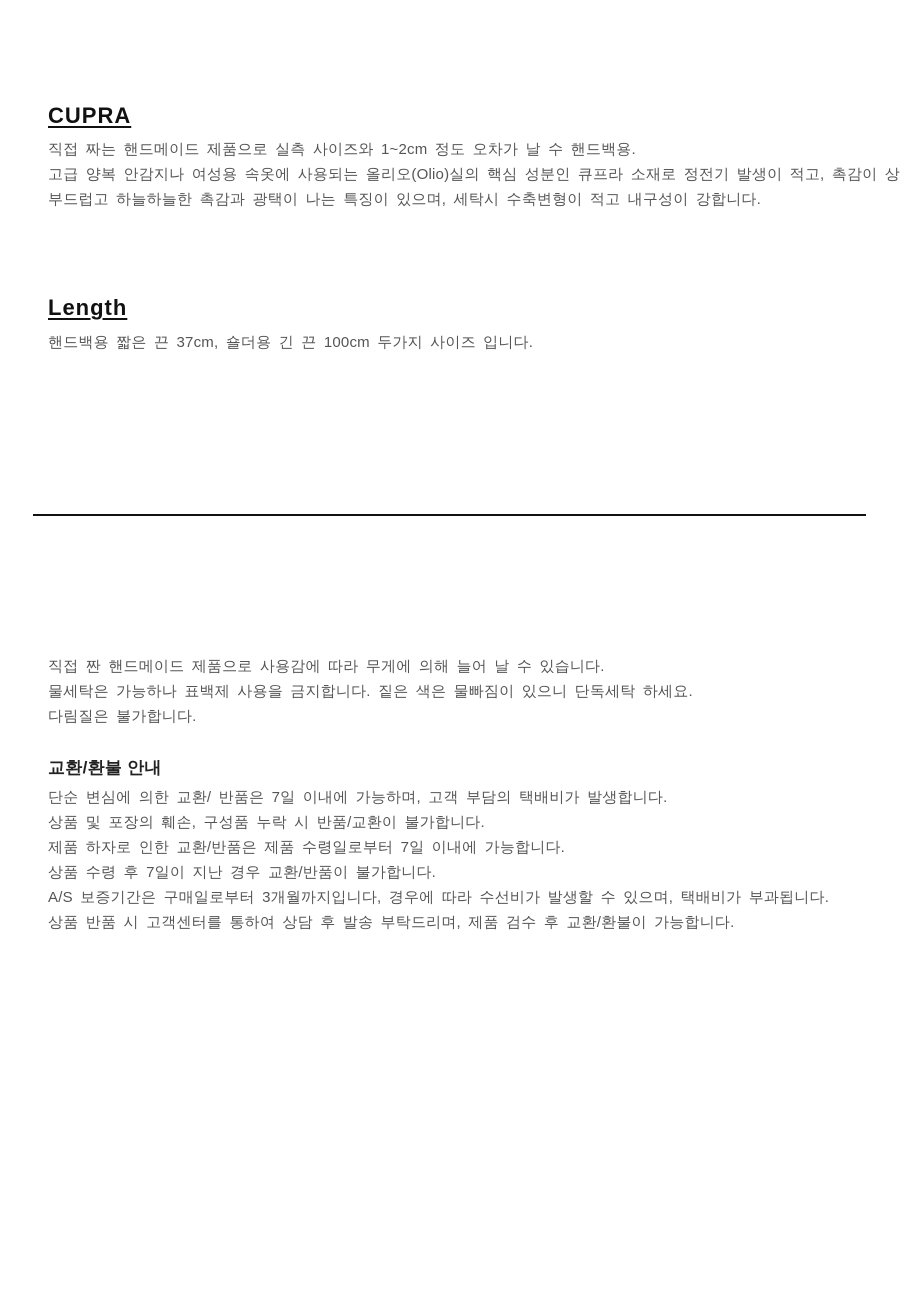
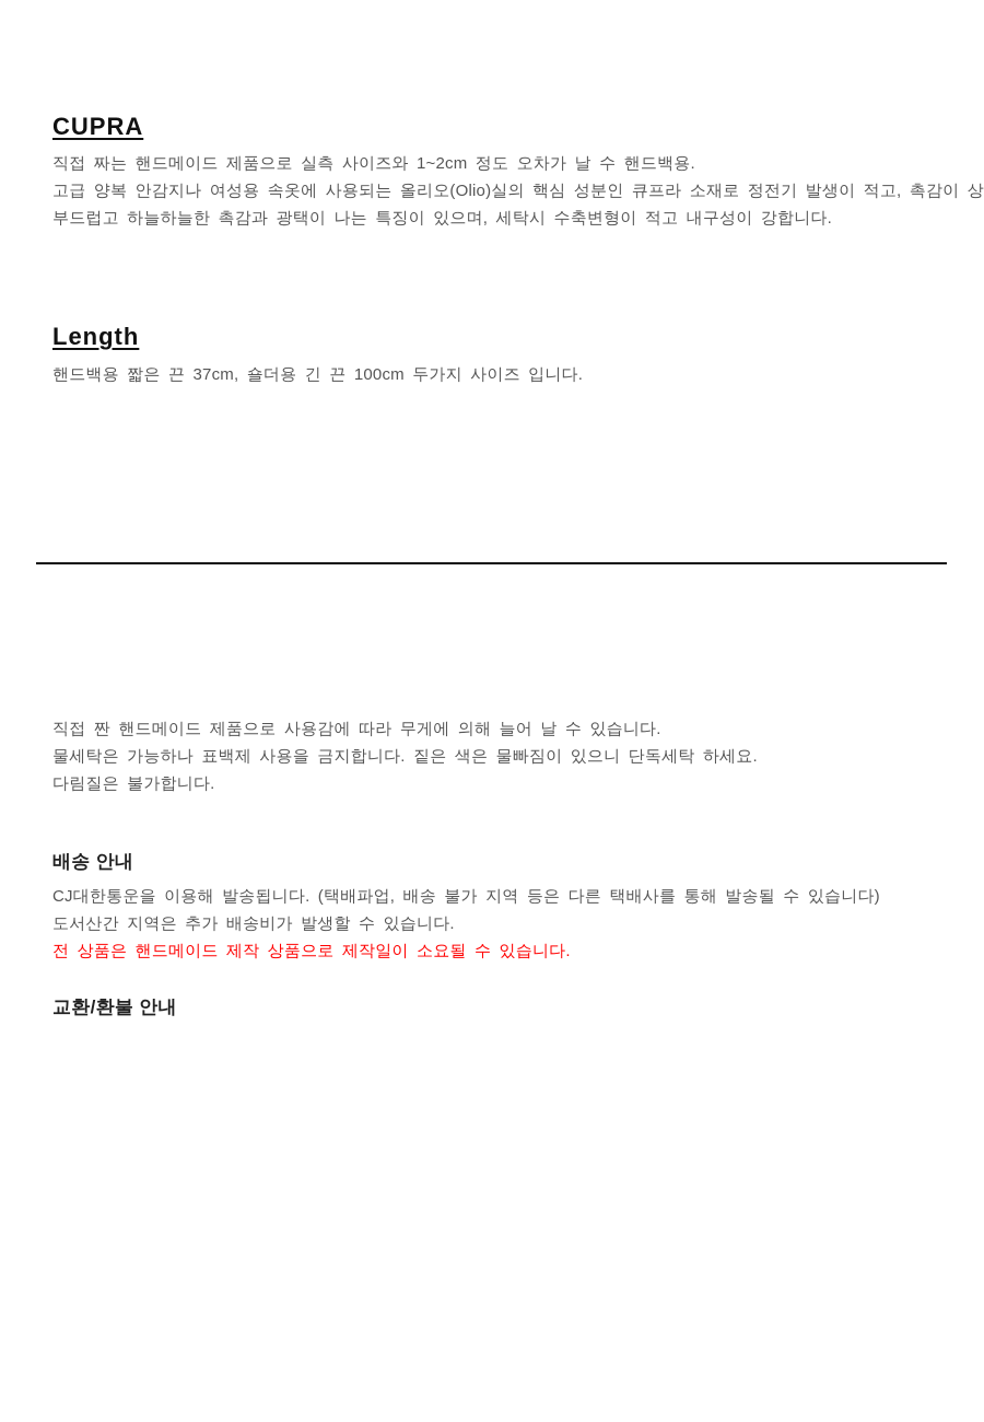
  CUPRA
  직접 짜는 핸드메이드 제품으로 실측 사이즈와 1~2cm 정도 오차가 날 수 핸드백용.
  고급 양복 안감지나 여성용 속옷에 사용되는 올리오(Olio)실의 핵심 성분인 큐프라 소재로 정전기 발생이 적고, 촉감이 상
  부드럽고 하늘하늘한 촉감과 광택이 나는 특징이 있으며, 세탁시 수축변형이 적고 내구성이 강합니다.
  Length
  핸드백용 짧은 끈 37cm, 숄더용 긴 끈 100cm 두가지 사이즈 입니다.
  직접 짠 핸드메이드 제품으로 사용감에 따라 무게에 의해 늘어 날 수 있습니다.
  물세탁은 가능하나 표백제 사용을 금지합니다. 짙은 색은 물빠짐이 있으니 단독세탁 하세요.
  다림질은 불가합니다.
+ 배송 안내
+ CJ대한통운을 이용해 발송됩니다. (택배파업, 배송 불가 지역 등은 다른 택배사를 통해 발송될 수 있습니다)
+ 도서산간 지역은 추가 배송비가 발생할 수 있습니다.
+ 전 상품은 핸드메이드 제작 상품으로 제작일이 소요될 수 있습니다.
  교환/환불 안내
- 단순 변심에 의한 교환/ 반품은 7일 이내에 가능하며, 고객 부담의 택배비가 발생합니다.
- 상품 및 포장의 훼손, 구성품 누락 시 반품/교환이 불가합니다.
- 제품 하자로 인한 교환/반품은 제품 수령일로부터 7일 이내에 가능합니다.
- 상품 수령 후 7일이 지난 경우 교환/반품이 불가합니다.
- A/S 보증기간은 구매일로부터 3개월까지입니다, 경우에 따라 수선비가 발생할 수 있으며, 택배비가 부과됩니다.
- 상품 반품 시 고객센터를 통하여 상담 후 발송 부탁드리며, 제품 검수 후 교환/환불이 가능합니다.
